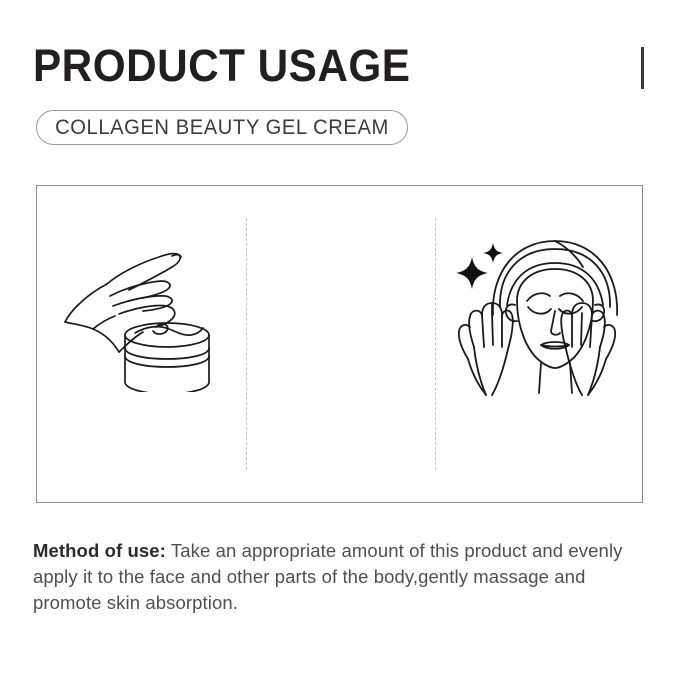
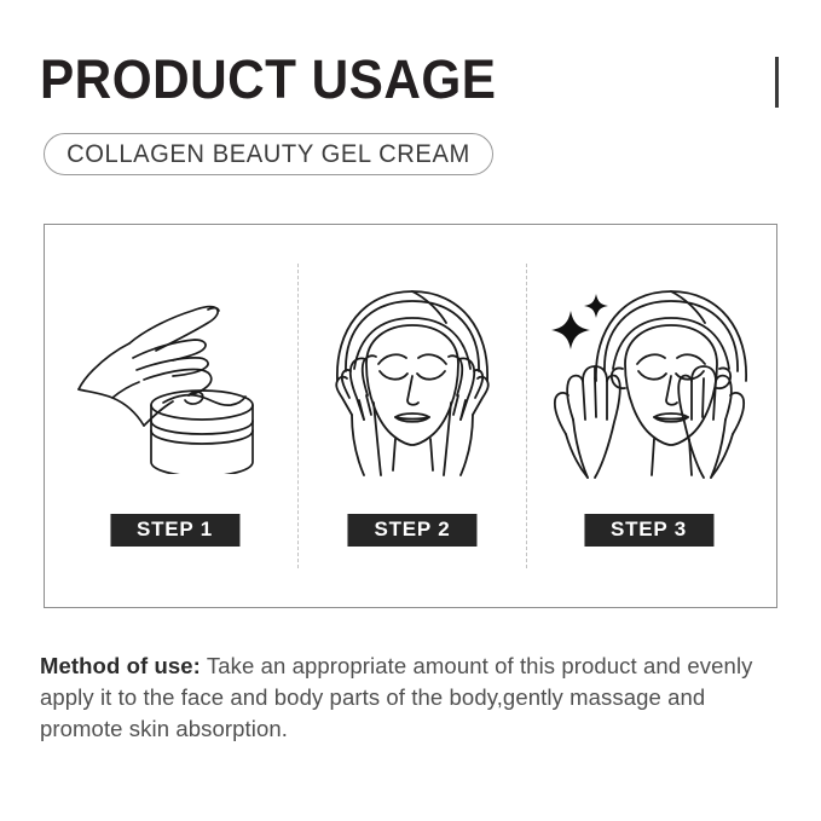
  PRODUCT USAGE
  COLLAGEN BEAUTY GEL CREAM
+ STEP 1
+ STEP 2
+ STEP 3
- Method of use: Take an appropriate amount of this product and evenly apply it to the face and other parts of the body,gently massage and promote skin absorption.
+ Method of use: Take an appropriate amount of this product and evenly apply it to the face and body parts of the body,gently massage and promote skin absorption.
